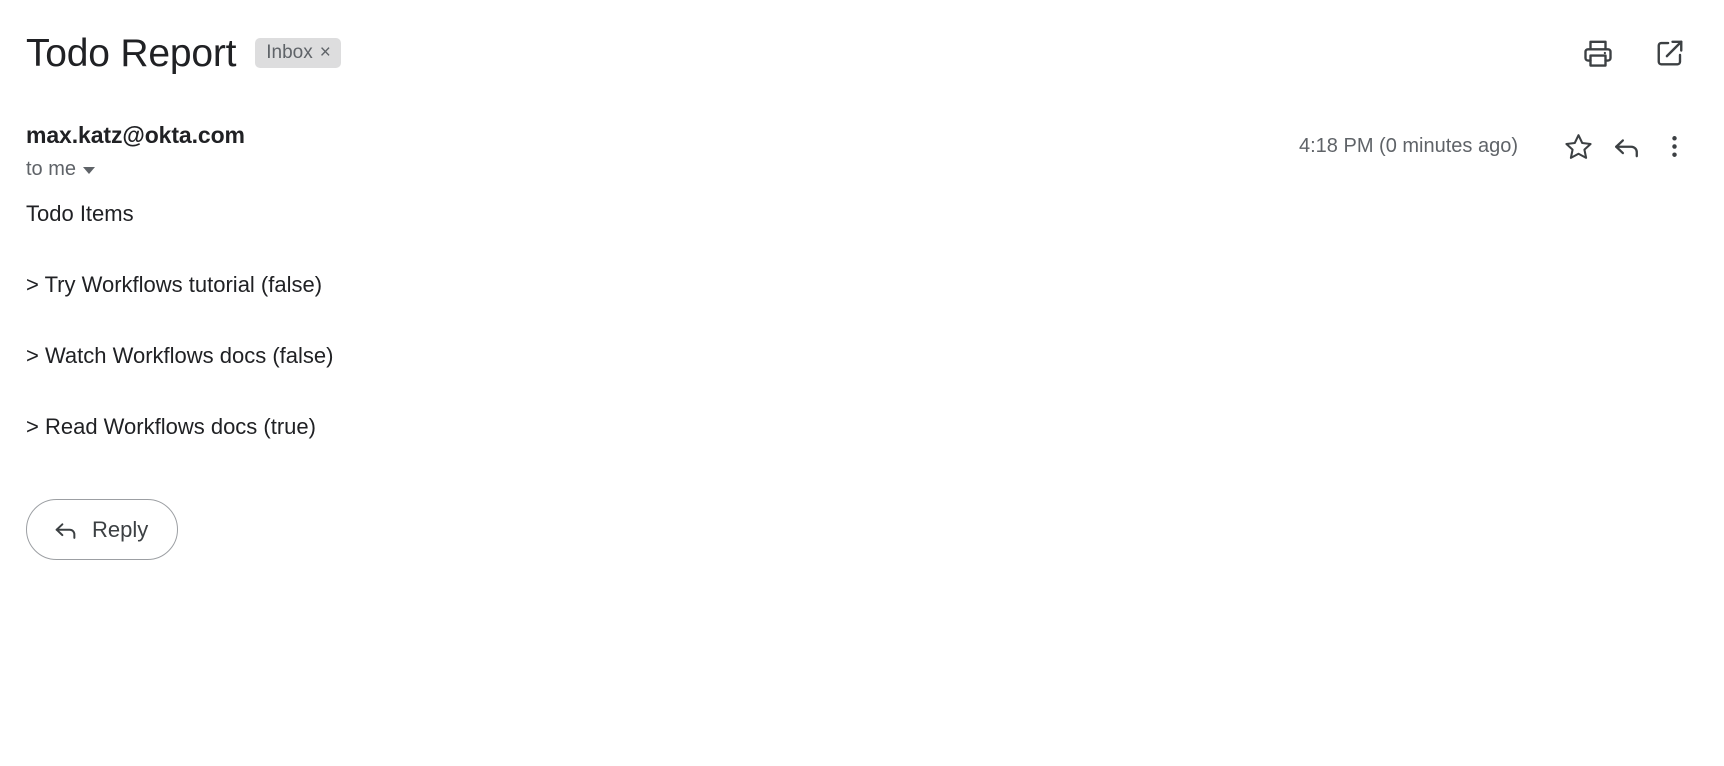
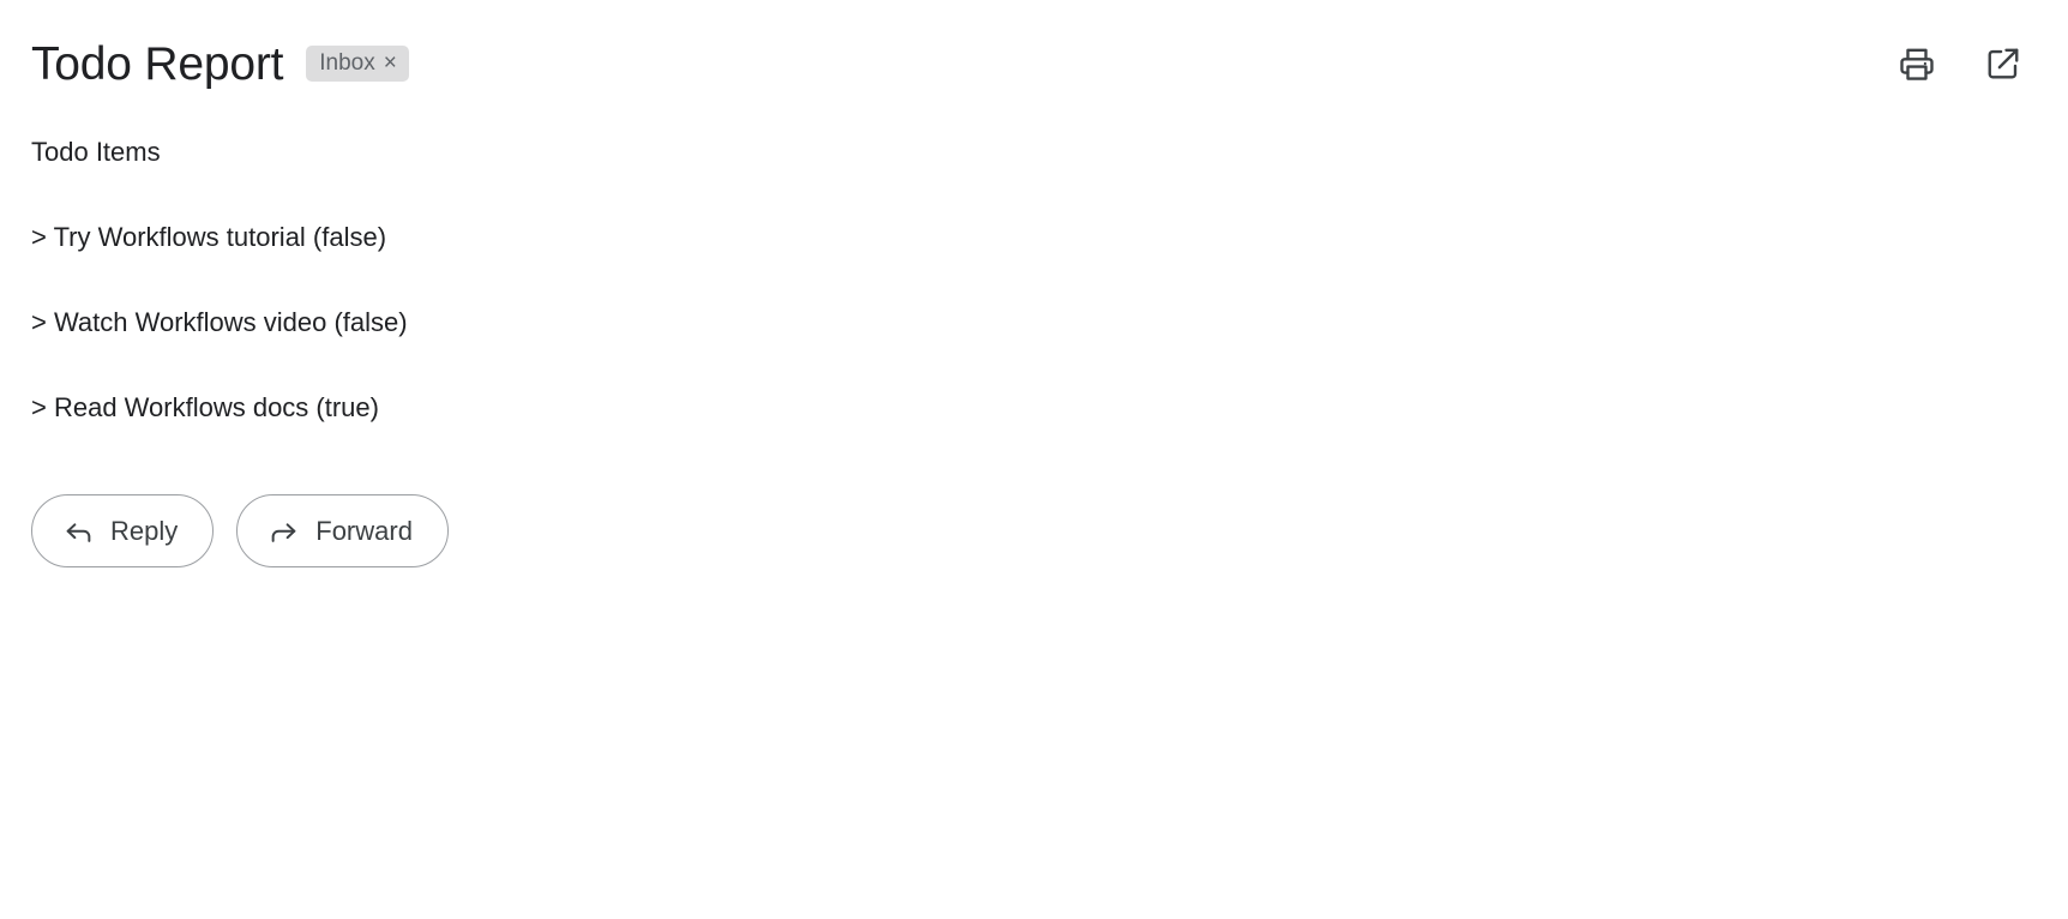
  Todo Report
  Inbox
  ×
- max.katz@okta.com
- to me
- 4:18 PM (0 minutes ago)
  Todo Items
  > Try Workflows tutorial (false)
- > Watch Workflows docs (false)
+ > Watch Workflows video (false)
  > Read Workflows docs (true)
  Reply
+ Forward
